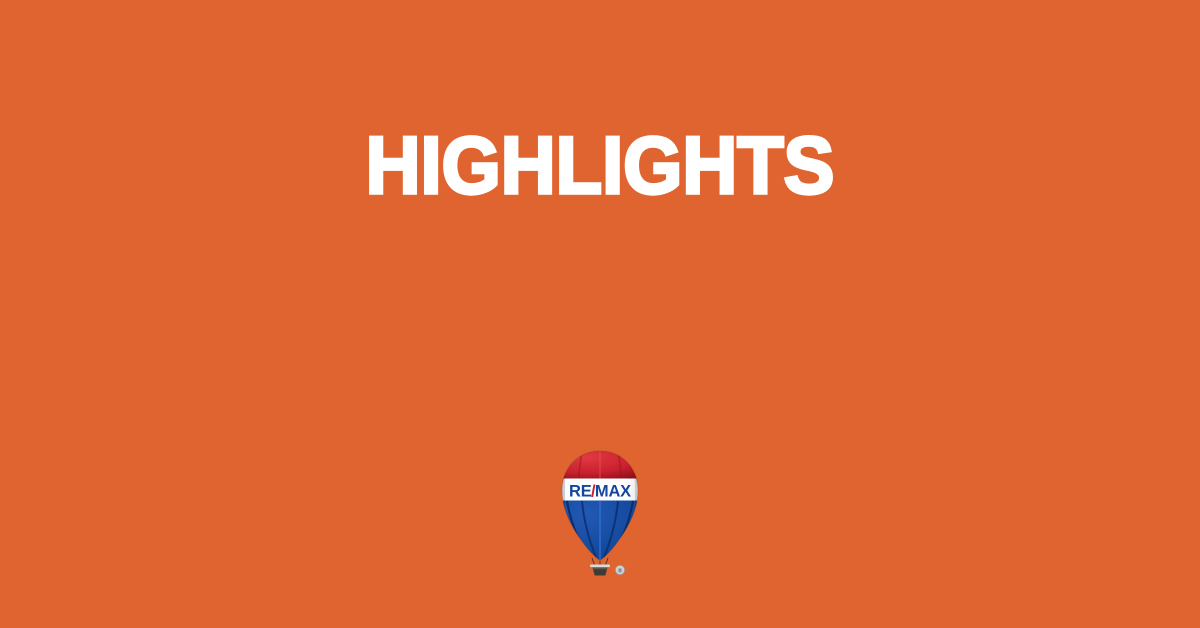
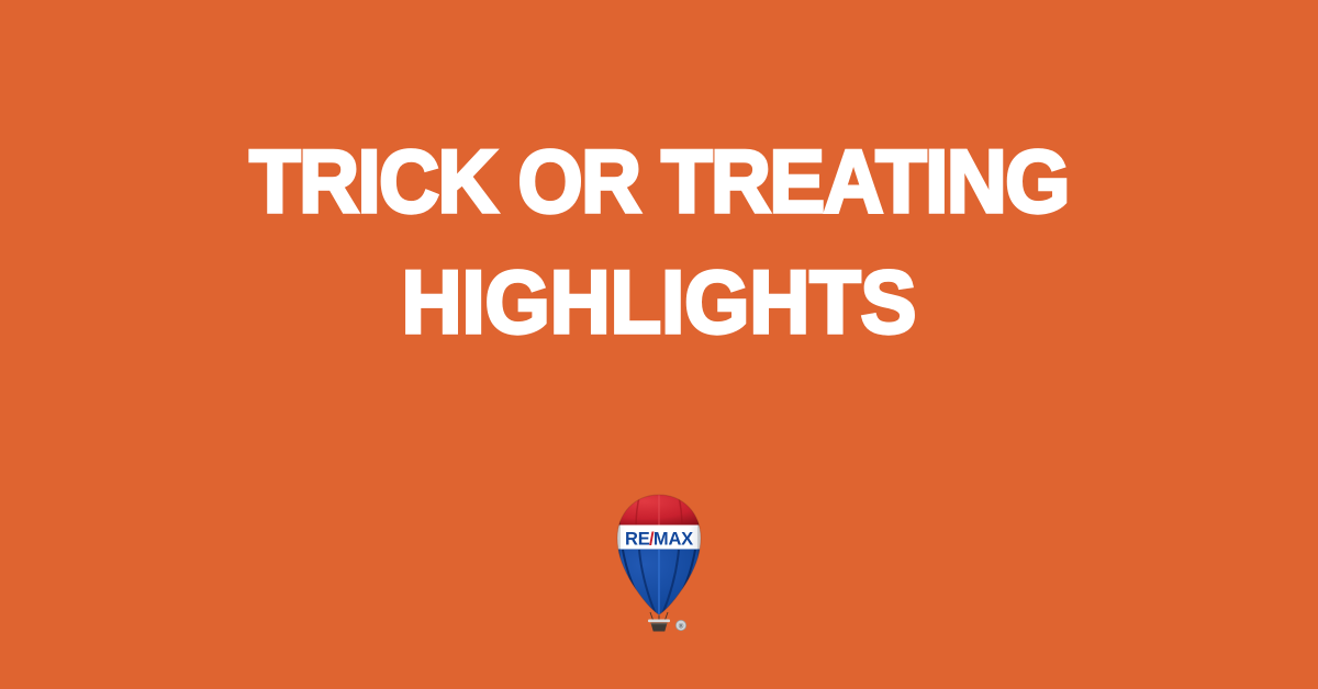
+ TRICK OR TREATING
  HIGHLIGHTS
  RE/MAX
